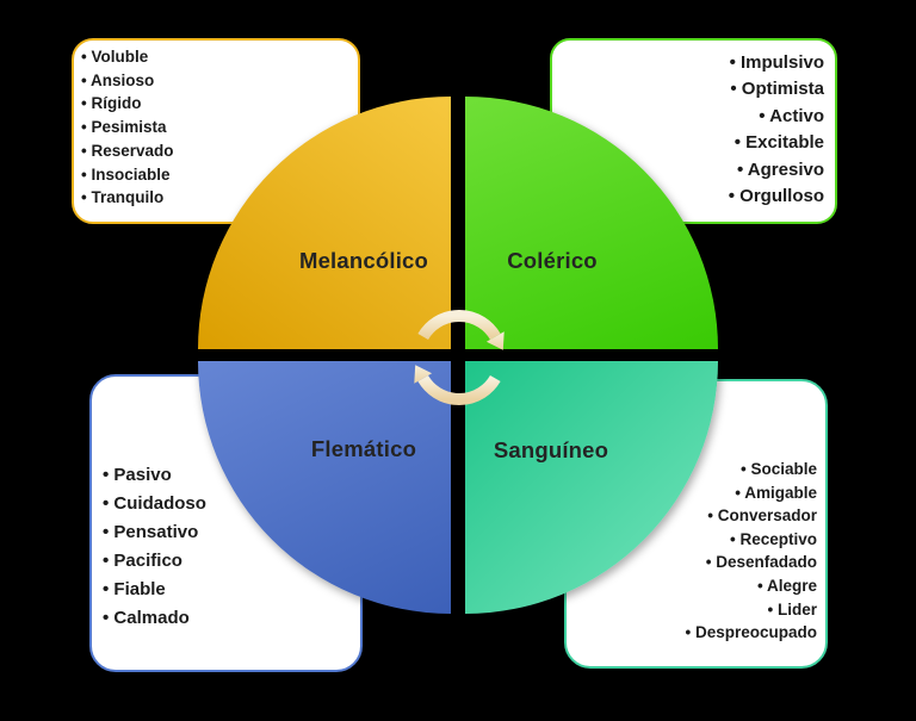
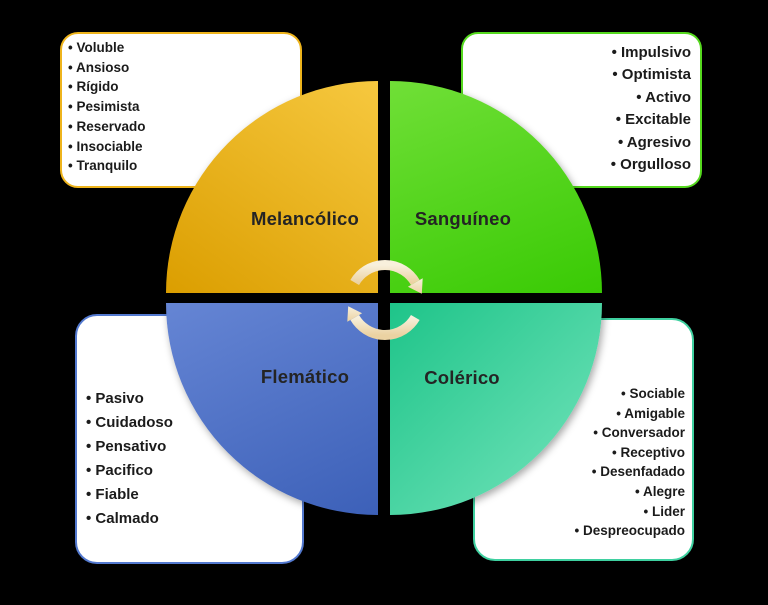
  • Voluble
  • Ansioso
  • Rígido
  • Pesimista
  • Reservado
  • Insociable
  • Tranquilo
  • Impulsivo
  • Optimista
  • Activo
  • Excitable
  • Agresivo
  • Orgulloso
  • Pasivo
  • Cuidadoso
  • Pensativo
  • Pacifico
  • Fiable
  • Calmado
  • Sociable
  • Amigable
  • Conversador
  • Receptivo
  • Desenfadado
  • Alegre
  • Lider
  • Despreocupado
  Melancólico
- Colérico
+ Sanguíneo
  Flemático
- Sanguíneo
+ Colérico
